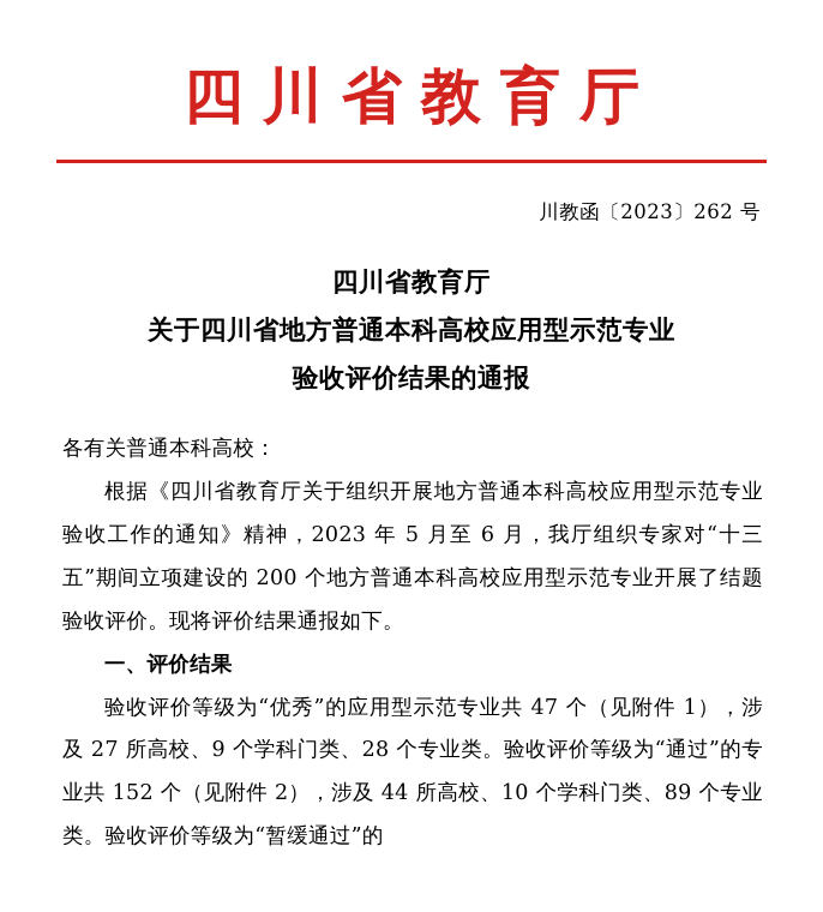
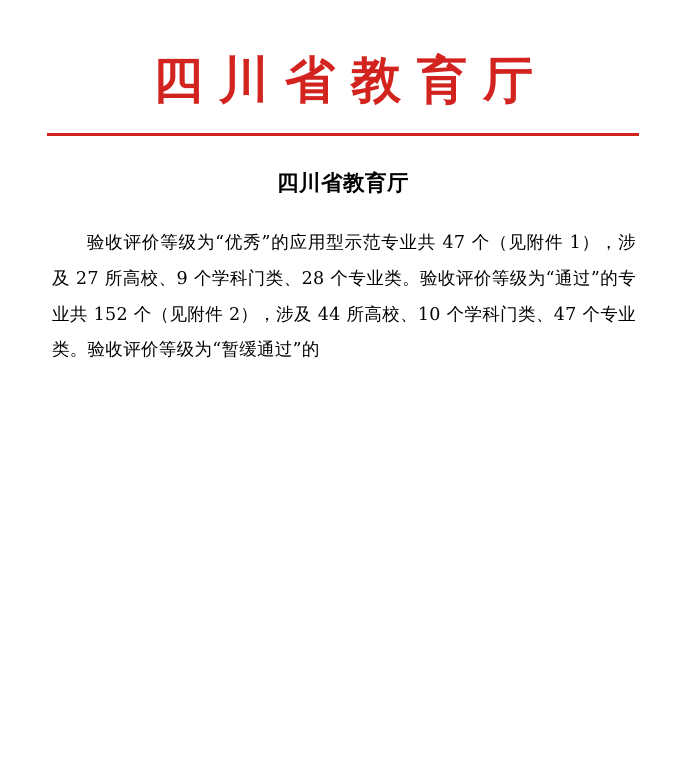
  四川省教育厅
- 川教函〔2023〕262 号
  四川省教育厅
- 关于四川省地方普通本科高校应用型示范专业
- 验收评价结果的通报
- 各有关普通本科高校：
- 根据《四川省教育厅关于组织开展地方普通本科高校应用型示范专业验收工作的通知》精神，2023 年 5 月至 6 月，我厅组织专家对“十三五”期间立项建设的 200 个地方普通本科高校应用型示范专业开展了结题验收评价。现将评价结果通报如下。
- 一、评价结果
- 验收评价等级为“优秀”的应用型示范专业共 47 个（见附件 1），涉及 27 所高校、9 个学科门类、28 个专业类。验收评价等级为“通过”的专业共 152 个（见附件 2），涉及 44 所高校、10 个学科门类、89 个专业类。验收评价等级为“暂缓通过”的
+ 验收评价等级为“优秀”的应用型示范专业共 47 个（见附件 1），涉及 27 所高校、9 个学科门类、28 个专业类。验收评价等级为“通过”的专业共 152 个（见附件 2），涉及 44 所高校、10 个学科门类、47 个专业类。验收评价等级为“暂缓通过”的
